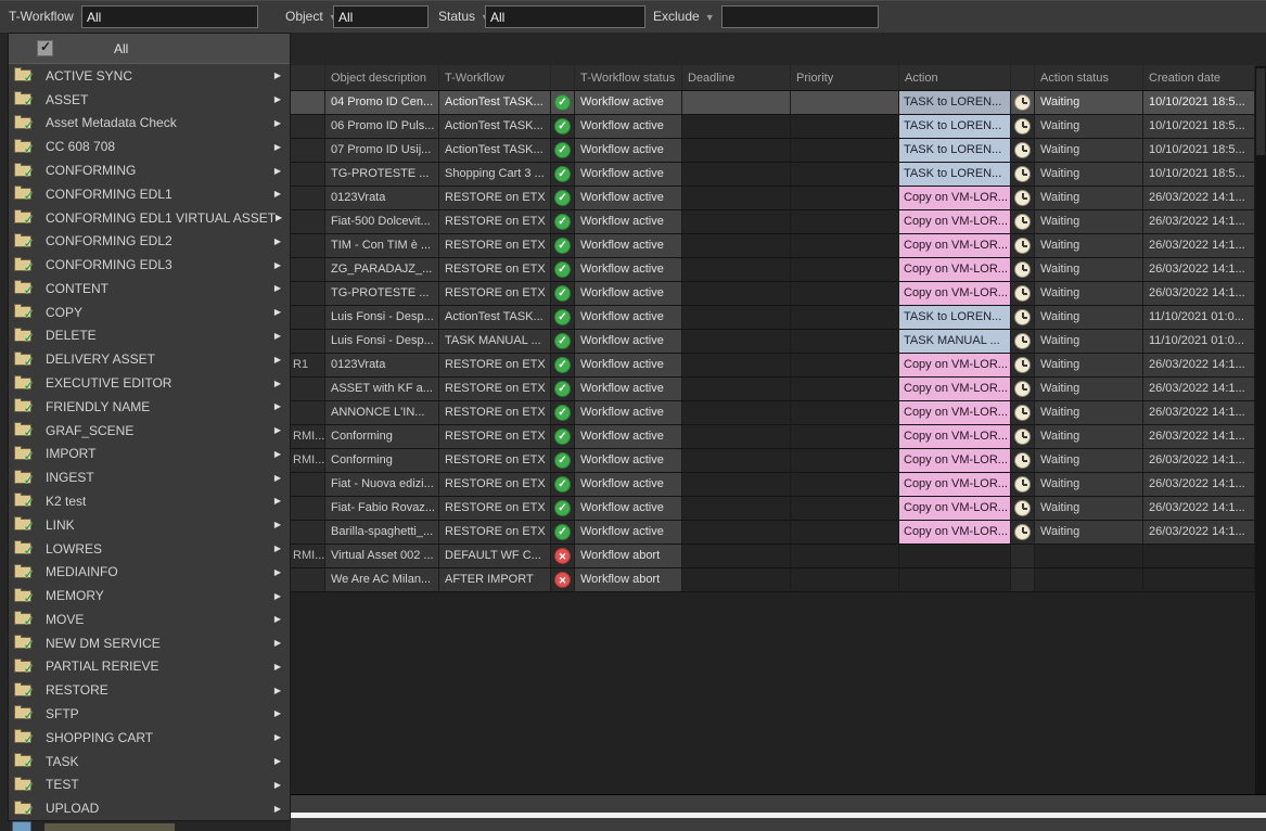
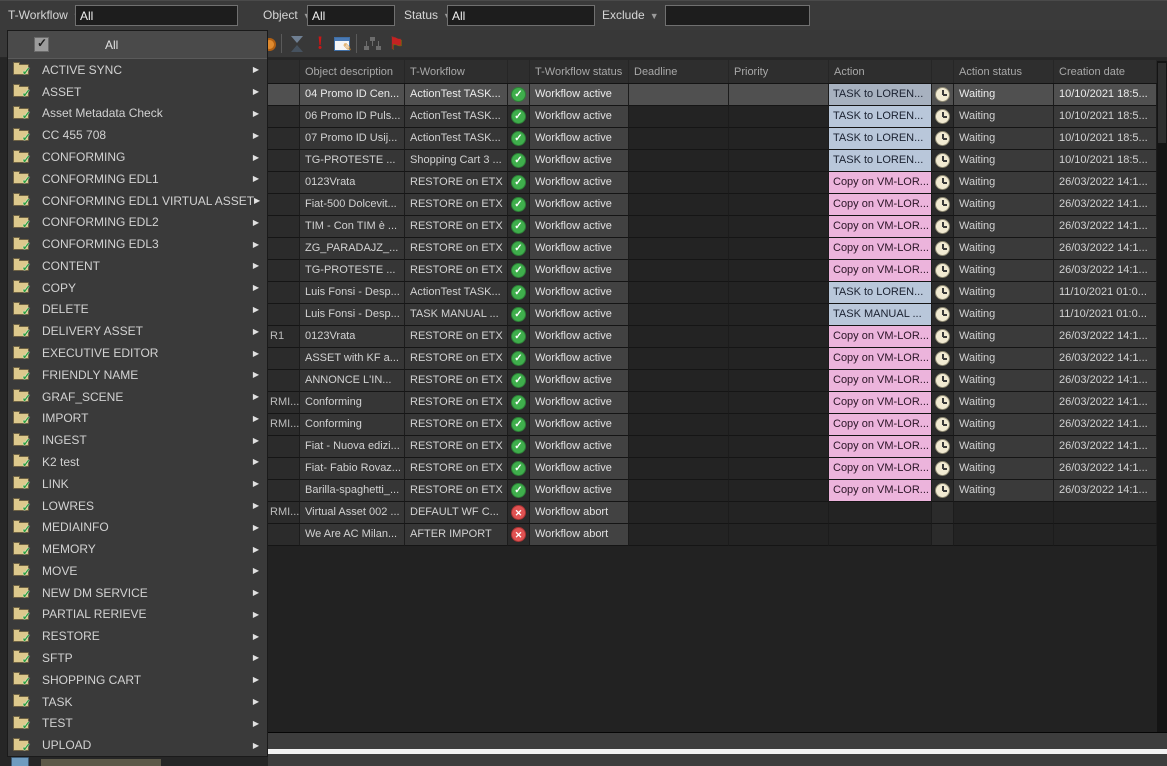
  T-Workflow
  All
  Object
  All
  Status
  All
  Exclude ▼
+ !
+ ⚑
  All
  ACTIVE SYNC
  ▶
  ASSET
  ▶
  Asset Metadata Check
  ▶
- CC 608 708
+ CC 455 708
  ▶
  CONFORMING
  ▶
  CONFORMING EDL1
  ▶
  CONFORMING EDL1 VIRTUAL ASSET
  ▶
  CONFORMING EDL2
  ▶
  CONFORMING EDL3
  ▶
  CONTENT
  ▶
  COPY
  ▶
  DELETE
  ▶
  DELIVERY ASSET
  ▶
  EXECUTIVE EDITOR
  ▶
  FRIENDLY NAME
  ▶
  GRAF_SCENE
  ▶
  IMPORT
  ▶
  INGEST
  ▶
  K2 test
  ▶
  LINK
  ▶
  LOWRES
  ▶
  MEDIAINFO
  ▶
  MEMORY
  ▶
  MOVE
  ▶
  NEW DM SERVICE
  ▶
  PARTIAL RERIEVE
  ▶
  RESTORE
  ▶
  SFTP
  ▶
  SHOPPING CART
  ▶
  TASK
  ▶
  TEST
  ▶
  UPLOAD
  ▶
  Object description
  T-Workflow
  T-Workflow status
  Deadline
  Priority
  Action
  Action status
  Creation date
  04 Promo ID Cen...
  ActionTest TASK...
  Workflow active
  TASK to LOREN...
  Waiting
  10/10/2021 18:5...
  06 Promo ID Puls...
  ActionTest TASK...
  Workflow active
  TASK to LOREN...
  Waiting
  10/10/2021 18:5...
  07 Promo ID Usij...
  ActionTest TASK...
  Workflow active
  TASK to LOREN...
  Waiting
  10/10/2021 18:5...
  TG-PROTESTE ...
  Shopping Cart 3 ...
  Workflow active
  TASK to LOREN...
  Waiting
  10/10/2021 18:5...
  0123Vrata
  RESTORE on ETX
  Workflow active
  Copy on VM-LOR...
  Waiting
  26/03/2022 14:1...
  Fiat-500 Dolcevit...
  RESTORE on ETX
  Workflow active
  Copy on VM-LOR...
  Waiting
  26/03/2022 14:1...
  TIM - Con TIM è ...
  RESTORE on ETX
  Workflow active
  Copy on VM-LOR...
  Waiting
  26/03/2022 14:1...
  ZG_PARADAJZ_...
  RESTORE on ETX
  Workflow active
  Copy on VM-LOR...
  Waiting
  26/03/2022 14:1...
  TG-PROTESTE ...
  RESTORE on ETX
  Workflow active
  Copy on VM-LOR...
  Waiting
  26/03/2022 14:1...
  Luis Fonsi - Desp...
  ActionTest TASK...
  Workflow active
  TASK to LOREN...
  Waiting
  11/10/2021 01:0...
  Luis Fonsi - Desp...
  TASK MANUAL ...
  Workflow active
  TASK MANUAL ...
  Waiting
  11/10/2021 01:0...
  R1
  0123Vrata
  RESTORE on ETX
  Workflow active
  Copy on VM-LOR...
  Waiting
  26/03/2022 14:1...
  ASSET with KF a...
  RESTORE on ETX
  Workflow active
  Copy on VM-LOR...
  Waiting
  26/03/2022 14:1...
  ANNONCE L'IN...
  RESTORE on ETX
  Workflow active
  Copy on VM-LOR...
  Waiting
  26/03/2022 14:1...
  RMI...
  Conforming
  RESTORE on ETX
  Workflow active
  Copy on VM-LOR...
  Waiting
  26/03/2022 14:1...
  RMI...
  Conforming
  RESTORE on ETX
  Workflow active
  Copy on VM-LOR...
  Waiting
  26/03/2022 14:1...
  Fiat - Nuova edizi...
  RESTORE on ETX
  Workflow active
  Copy on VM-LOR...
  Waiting
  26/03/2022 14:1...
  Fiat- Fabio Rovaz...
  RESTORE on ETX
  Workflow active
  Copy on VM-LOR...
  Waiting
  26/03/2022 14:1...
  Barilla-spaghetti_...
  RESTORE on ETX
  Workflow active
  Copy on VM-LOR...
  Waiting
  26/03/2022 14:1...
  RMI...
  Virtual Asset 002 ...
  DEFAULT WF C...
  Workflow abort
  We Are AC Milan...
  AFTER IMPORT
  Workflow abort
